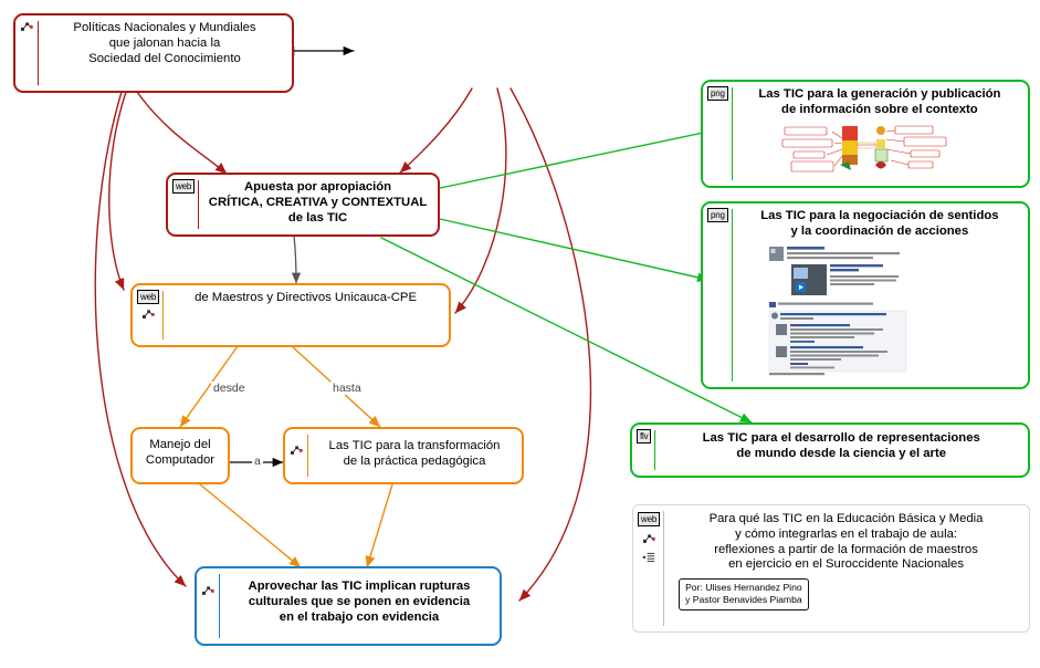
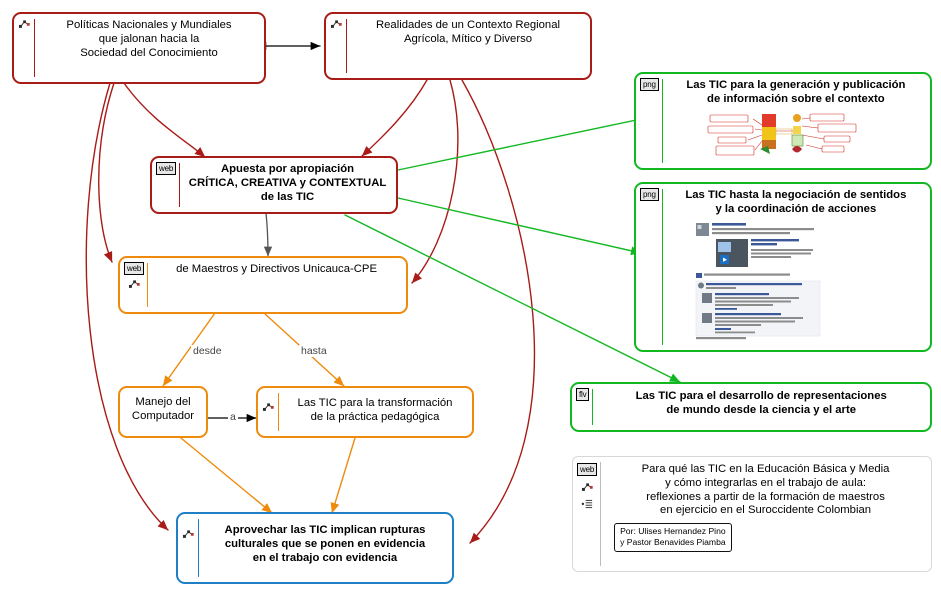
  desde
  hasta
  a
  Políticas Nacionales y Mundiales
  que jalonan hacia la
  Sociedad del Conocimiento
+ Realidades de un Contexto Regional
+ Agrícola, Mítico y Diverso
  web
  Apuesta por apropiación
  CRÍTICA, CREATIVA y CONTEXTUAL
  de las TIC
  web
  de Maestros y Directivos Unicauca-CPE
  Manejo del
  Computador
  Las TIC para la transformación
  de la práctica pedagógica
  Aprovechar las TIC implican rupturas
  culturales que se ponen en evidencia
  en el trabajo con evidencia
  png
  Las TIC para la generación y publicación
  de información sobre el contexto
  png
- Las TIC para la negociación de sentidos
+ Las TIC hasta la negociación de sentidos
  y la coordinación de acciones
  flv
  Las TIC para el desarrollo de representaciones
  de mundo desde la ciencia y el arte
  web
  Para qué las TIC en la Educación Básica y Media
  y cómo integrarlas en el trabajo de aula:
  reflexiones a partir de la formación de maestros
- en ejercicio en el Suroccidente Nacionales
+ en ejercicio en el Suroccidente Colombian
  Por: Ulises Hernandez Pino
  y Pastor Benavides Piamba
